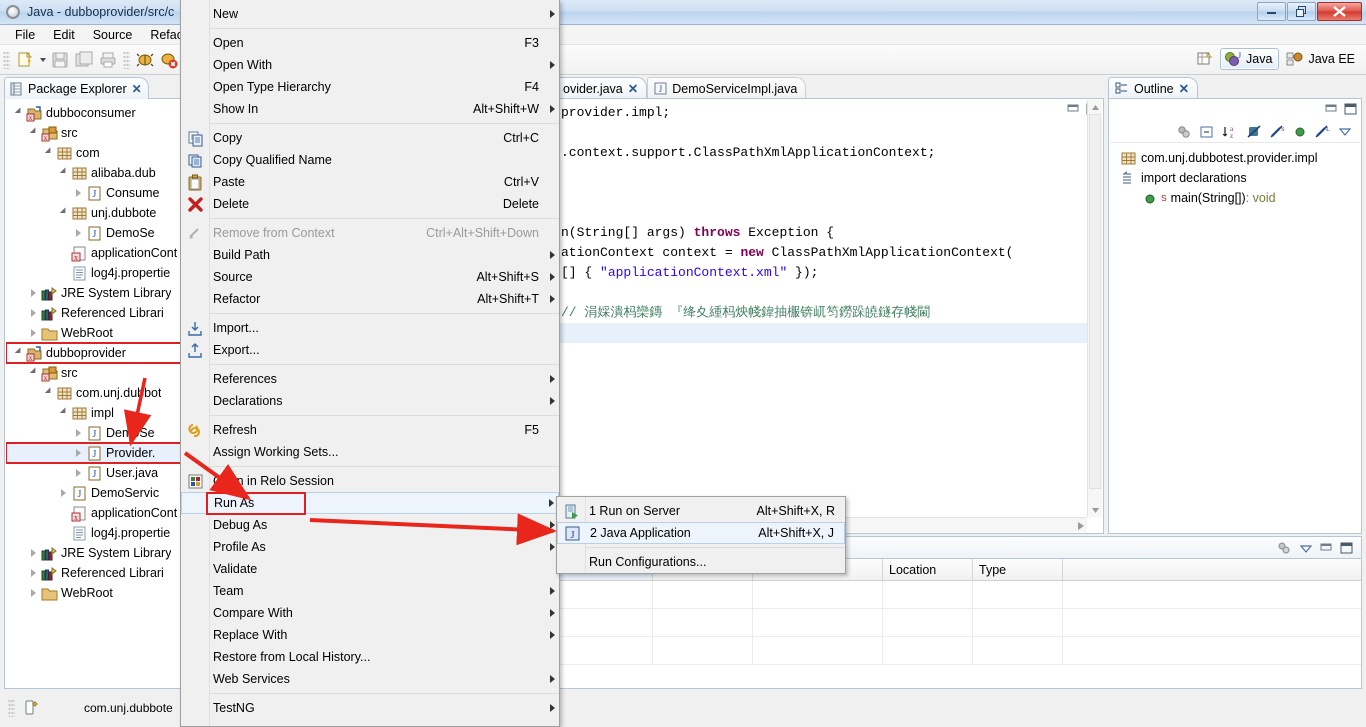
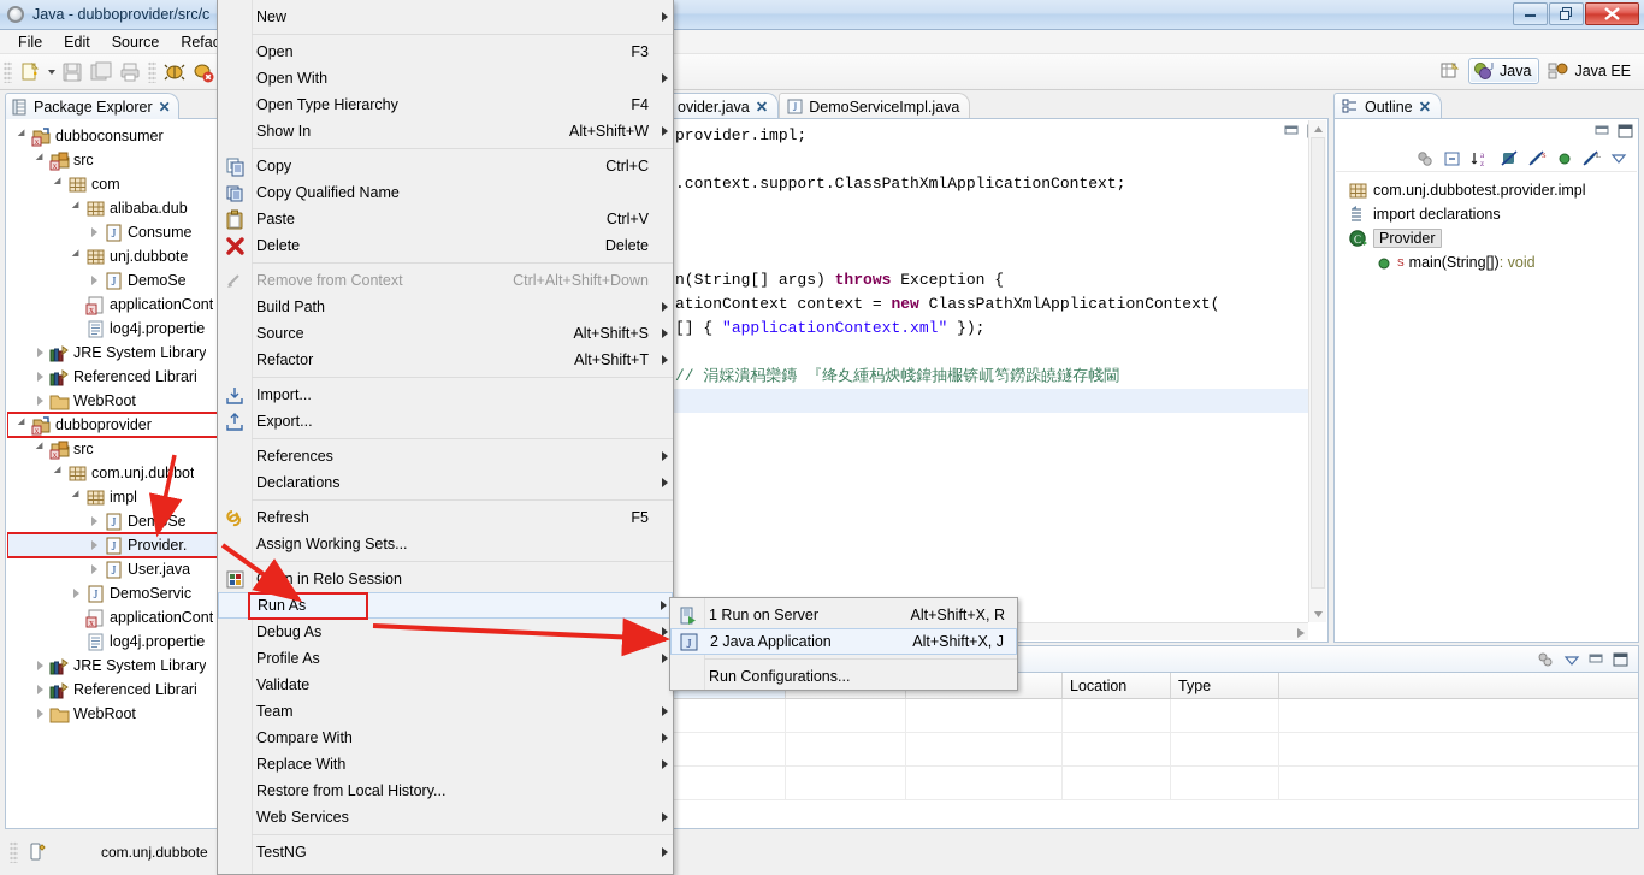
  Java - dubboprovider/src/c
  File
  Edit
  Source
  J
  Java
  Java EE
  Package Explorer
  ✕
  x
  dubboconsumer
  x
  src
  com
  alibaba.dub
  J
  Consume
  unj.dubbote
  J
  DemoSe
  x
  applicationCont
  log4j.propertie
  JRE System Library
  Referenced Librari
  WebRoot
  x
  dubboprovider
  x
  src
  com.unj.dubot
  impl
  J
  DemoSe
  J
  Provider.
  J
  User.java
  J
  DemoServic
  x
  applicationCont
  log4j.propertie
  JRE System Library
  Referenced Librari
  WebRoot
  ovider.java
  ✕
  J
  DemoServiceImpl.java
  provider.impl;
  .context.support.ClassPathXmlApplicationContext;
  n(String[] args) throws Exception {
  ationContext context = new ClassPathXmlApplicationContext(
  [] { "applicationContext.xml" });
  // 涓婇潰杩欒鏄 『绛夊緟杩炴帴鍏抽棴锛屼笉鐒跺皢鐩存帴閫
  Outline
  ✕
  a
  z
  com.unj.dubbotest.provider.impl
  import declarations
+ C
+ Provider
  S
  main(String[])
  : void
  Location
  Type
  com.unj.dubbote
  New
  Open
  F3
  Open With
  Open Type Hierarchy
  F4
  Show In
  Alt+Shift+W
  Copy
  Ctrl+C
  Copy Qualified Name
  Paste
  Ctrl+V
  Delete
  Delete
  Remove from Context
  Ctrl+Alt+Shift+Down
  Build Path
  Source
  Alt+Shift+S
  Refactor
  Alt+Shift+T
  Import...
  Export...
  References
  Declarations
  Refresh
  F5
  Assign Working Sets...
  Oen in Relo Session
  Run As
  Debug As
  Profile As
  Validate
  Team
  Compare With
  Replace With
  Restore from Local History...
  Web Services
  TestNG
  1 Run on Server
  Alt+Shift+X, R
  J
  2 Java Application
  Alt+Shift+X, J
  Run Configurations...
